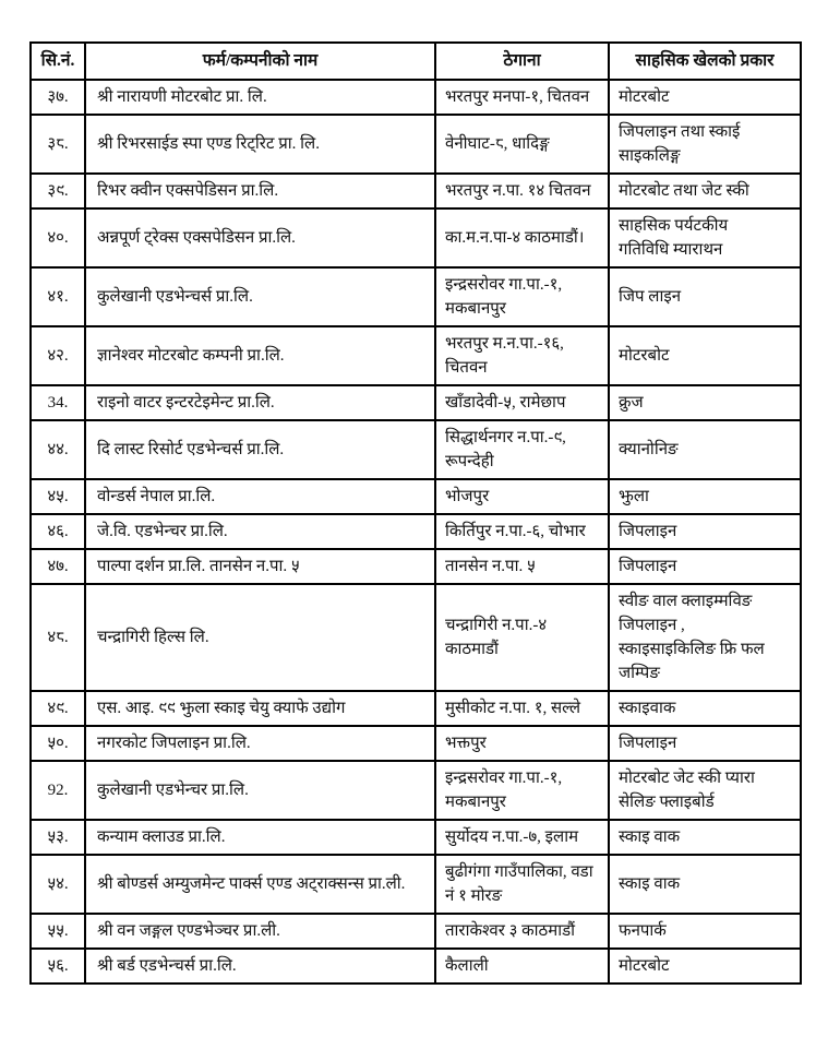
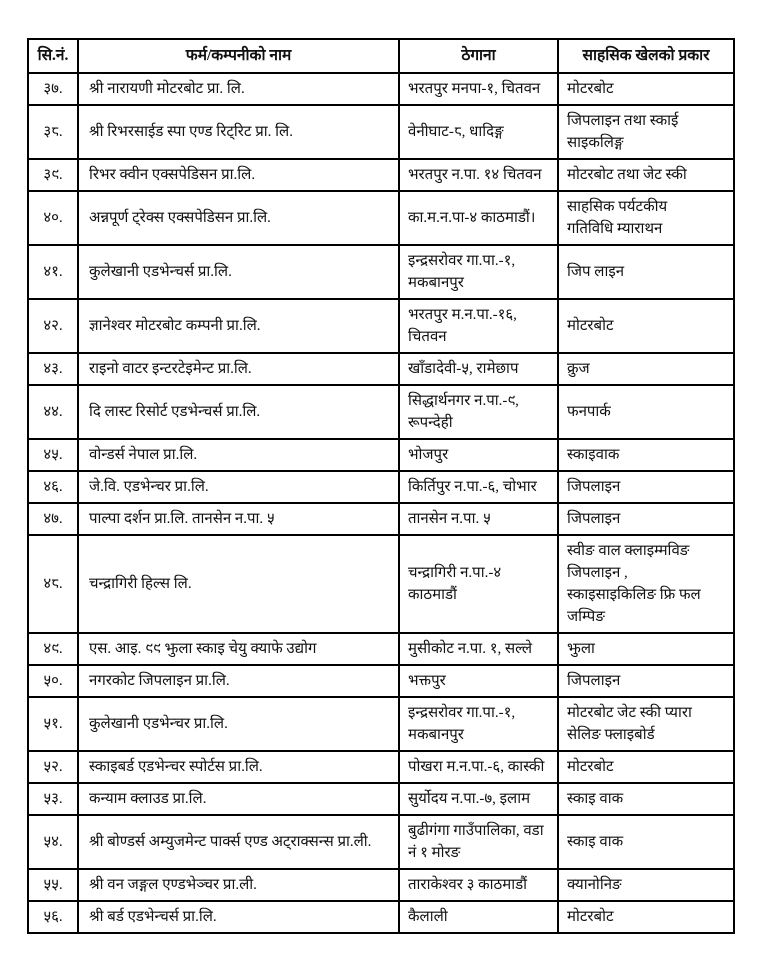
  सि.नं.	फर्म/कम्पनीको नाम	ठेगाना	साहसिक खेलको प्रकार
  ३७.	श्री नारायणी मोटरबोट प्रा. लि.	भरतपुर मनपा-१, चितवन	मोटरबोट
  ३८.	श्री रिभरसाईड स्पा एण्ड रिट्रिट प्रा. लि.	वेनीघाट-८, धादिङ्ग	जिपलाइन तथा स्काई साइकलिङ्ग
  ३९.	रिभर क्वीन एक्सपेडिसन प्रा.लि.	भरतपुर न.पा. १४ चितवन	मोटरबोट तथा जेट स्की
  ४०.	अन्नपूर्ण ट्रेक्स एक्सपेडिसन प्रा.लि.	का.म.न.पा-४ काठमाडौं।	साहसिक पर्यटकीय गतिविधि म्याराथन
  ४१.	कुलेखानी एडभेन्चर्स प्रा.लि.	इन्द्रसरोवर गा.पा.-१, मकबानपुर	जिप लाइन
  ४२.	ज्ञानेश्वर मोटरबोट कम्पनी प्रा.लि.	भरतपुर म.न.पा.-१६, चितवन	मोटरबोट
- 34.	राइनो वाटर इन्टरटेइमेन्ट प्रा.लि.	खाँडादेवी-५, रामेछाप	क्रुज
+ ४३.	राइनो वाटर इन्टरटेइमेन्ट प्रा.लि.	खाँडादेवी-५, रामेछाप	क्रुज
- ४४.	दि लास्ट रिसोर्ट एडभेन्चर्स प्रा.लि.	सिद्धार्थनगर न.पा.-९, रूपन्देही	क्यानोनिङ
+ ४४.	दि लास्ट रिसोर्ट एडभेन्चर्स प्रा.लि.	सिद्धार्थनगर न.पा.-९, रूपन्देही	फनपार्क
- ४५.	वोन्डर्स नेपाल प्रा.लि.	भोजपुर	झुला
+ ४५.	वोन्डर्स नेपाल प्रा.लि.	भोजपुर	स्काइवाक
  ४६.	जे.वि. एडभेन्चर प्रा.लि.	किर्तिपुर न.पा.-६, चोभार	जिपलाइन
  ४७.	पाल्पा दर्शन प्रा.लि. तानसेन न.पा. ५	तानसेन न.पा. ५	जिपलाइन
  ४८.	चन्द्रागिरी हिल्स लि.	चन्द्रागिरी न.पा.-४ काठमाडौं	स्वीङ वाल क्लाइम्मविङ जिपलाइन , स्काइसाइकिलिङ फ्रि फल जम्पिङ
- ४९.	एस. आइ. ९९ झुला स्काइ चेयु क्याफे उद्योग	मुसीकोट न.पा. १, सल्ले	स्काइवाक
+ ४९.	एस. आइ. ९९ झुला स्काइ चेयु क्याफे उद्योग	मुसीकोट न.पा. १, सल्ले	झुला
  ५०.	नगरकोट जिपलाइन प्रा.लि.	भक्तपुर	जिपलाइन
- 92.	कुलेखानी एडभेन्चर प्रा.लि.	इन्द्रसरोवर गा.पा.-१, मकबानपुर	मोटरबोट जेट स्की प्यारा सेलिङ फ्लाइबोर्ड
+ ५१.	कुलेखानी एडभेन्चर प्रा.लि.	इन्द्रसरोवर गा.पा.-१, मकबानपुर	मोटरबोट जेट स्की प्यारा सेलिङ फ्लाइबोर्ड
+ ५२.	स्काइबर्ड एडभेन्चर स्पोर्टस प्रा.लि.	पोखरा म.न.पा.-६, कास्की	मोटरबोट
  ५३.	कन्याम क्लाउड प्रा.लि.	सुर्योदय न.पा.-७, इलाम	स्काइ वाक
  ५४.	श्री बोण्डर्स अम्युजमेन्ट पार्क्स एण्ड अट्राक्सन्स प्रा.ली.	बुढीगंगा गाउँपालिका, वडा नं १ मोरङ	स्काइ वाक
- ५५.	श्री वन जङ्गल एण्डभेञ्चर प्रा.ली.	ताराकेश्वर ३ काठमाडौं	फनपार्क
+ ५५.	श्री वन जङ्गल एण्डभेञ्चर प्रा.ली.	ताराकेश्वर ३ काठमाडौं	क्यानोनिङ
  ५६.	श्री बर्ड एडभेन्चर्स प्रा.लि.	कैलाली	मोटरबोट
